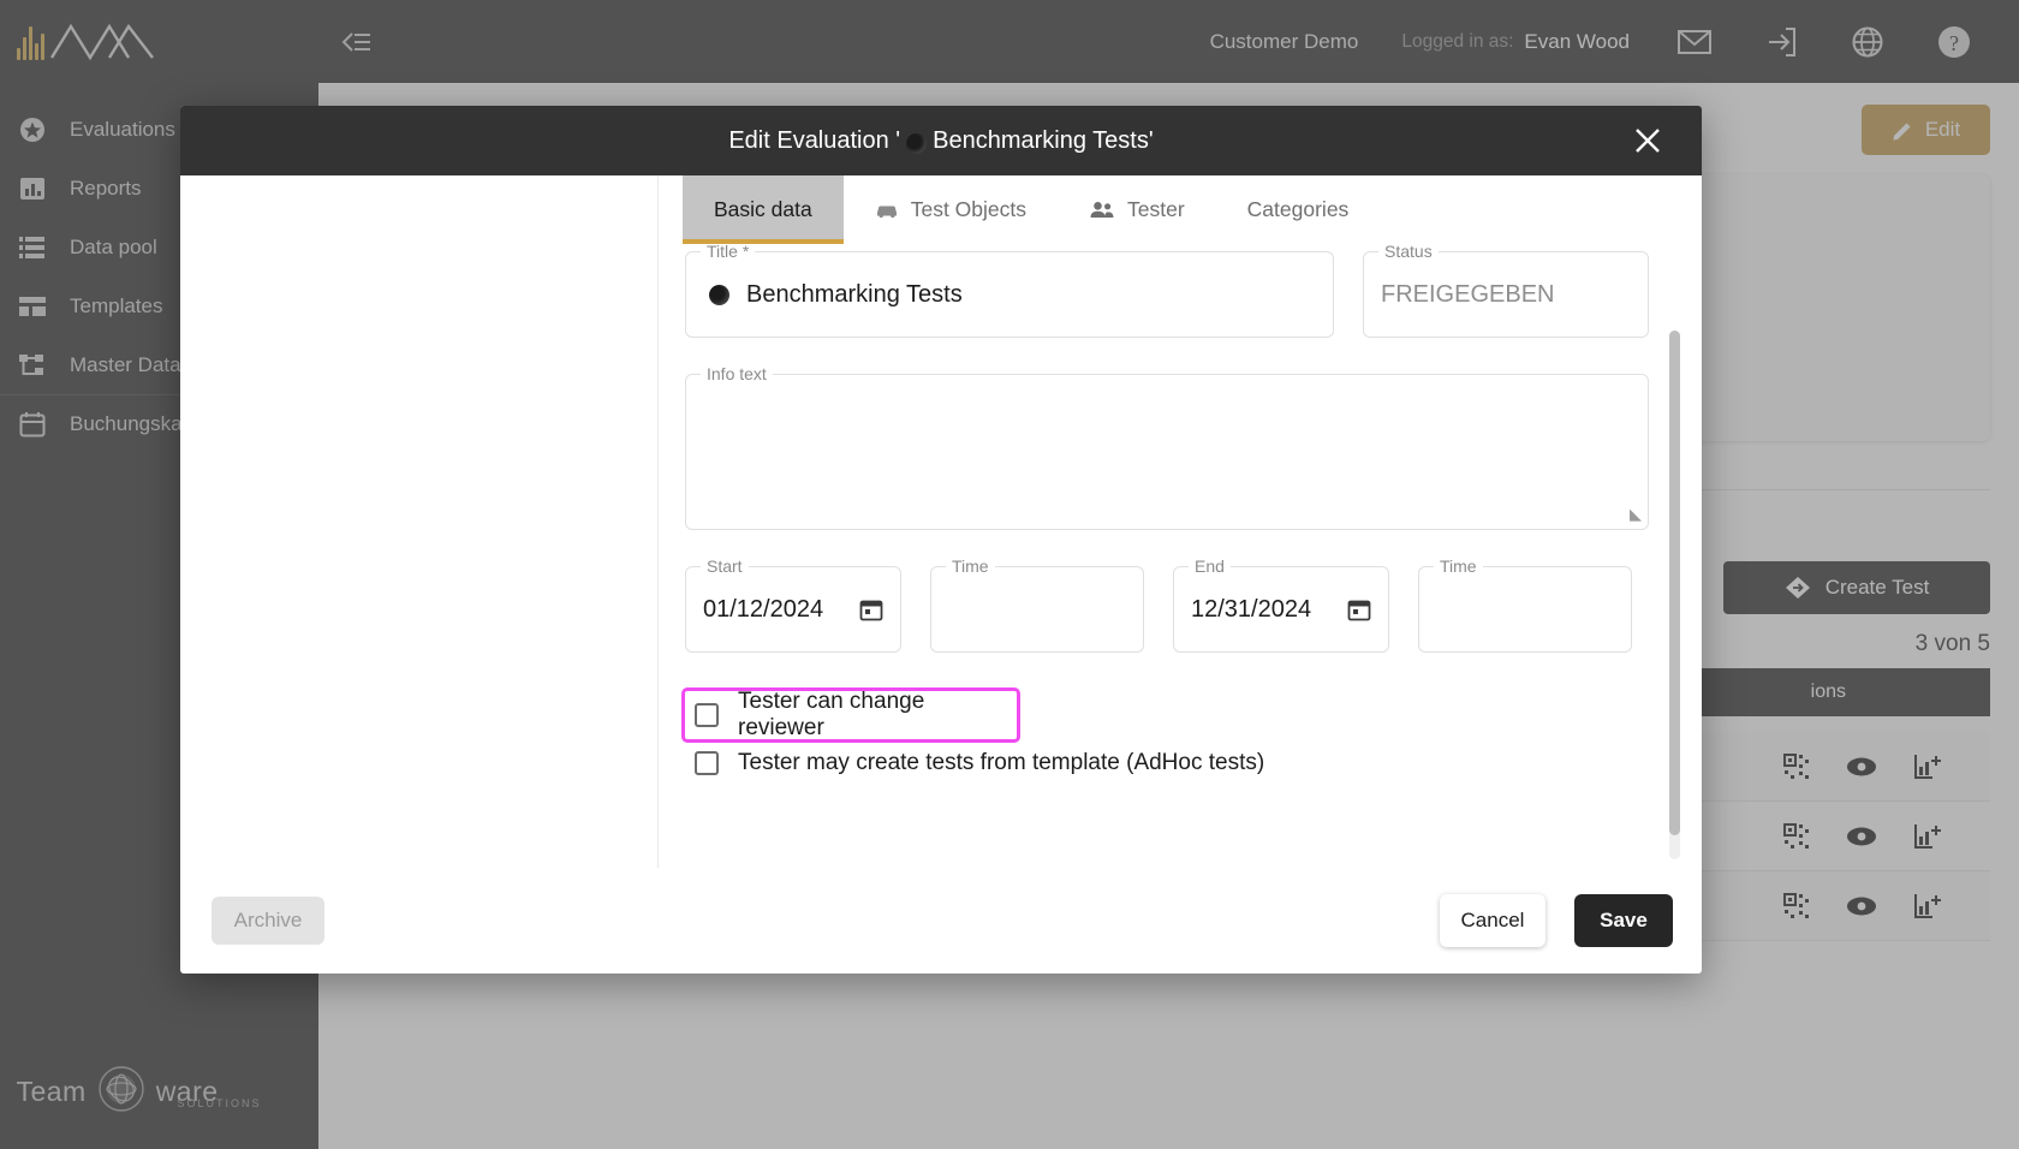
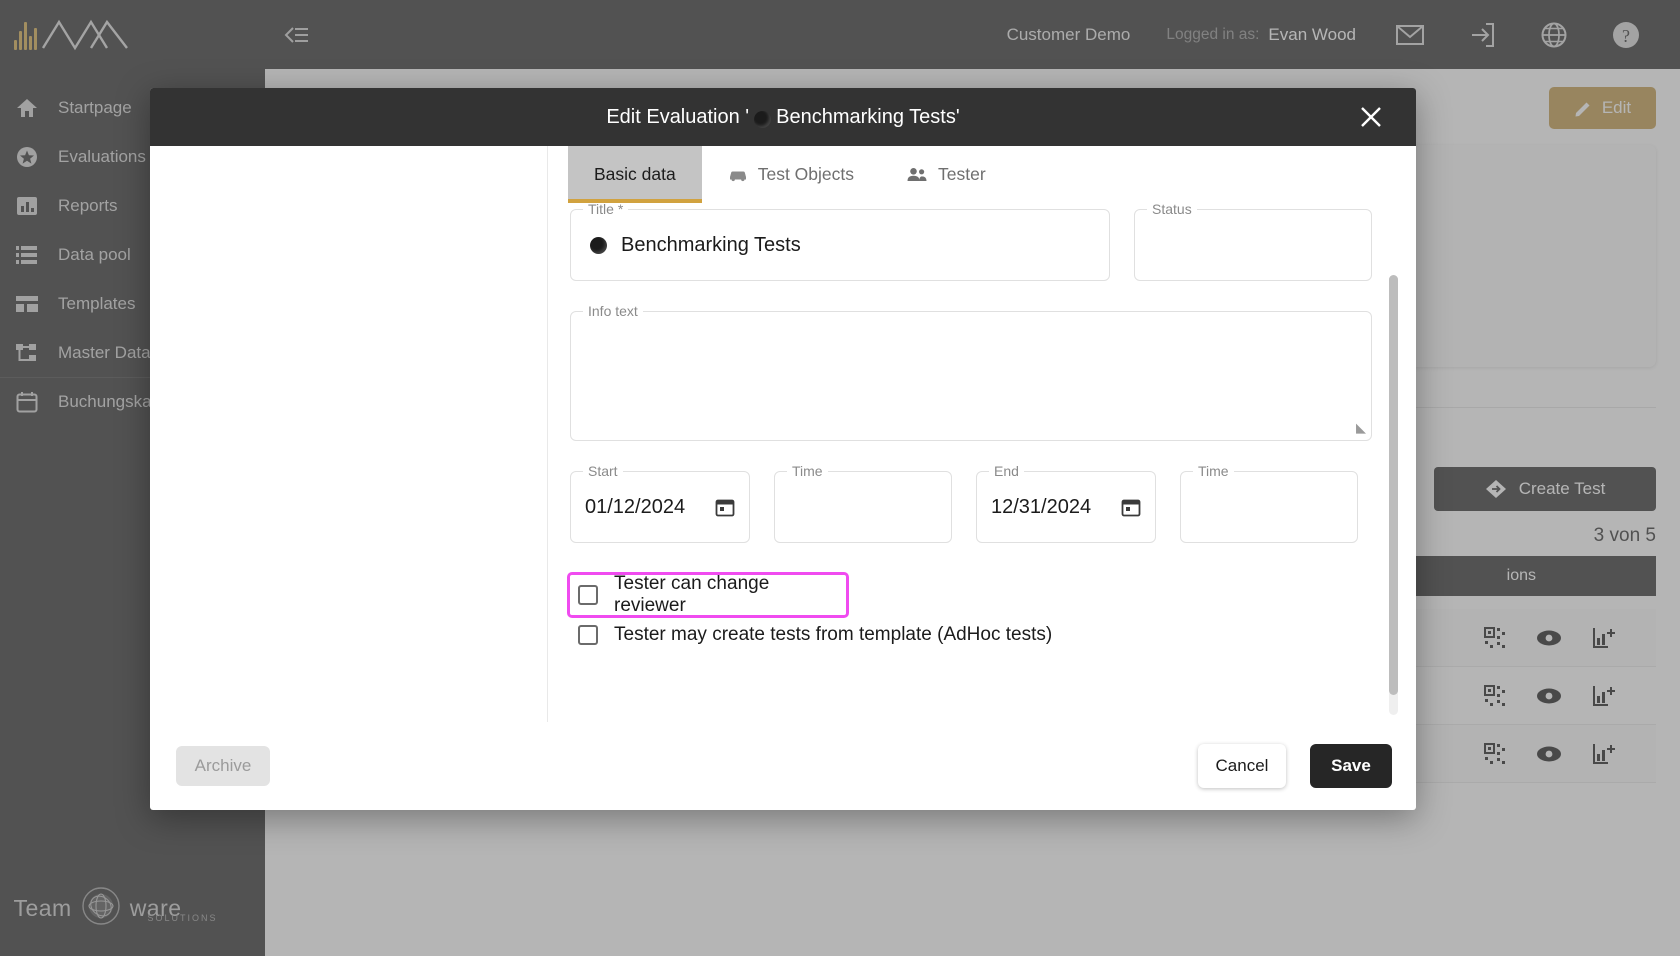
  Customer Demo
  Logged in as:
  Evan Wood
  ?
+ Startpage
  Evaluations
  Reports
  Data pool
  Templates
  Master Data
  Buchungska
  Team
  ware
  SOLUTIONS
  Edit
  Create Test
  3 von 5
  ions
  Edit Evaluation '
  Benchmarking Tests
  '
  Basic data
  Test Objects
  Tester
- Categories
  Title *
  Benchmarking Tests
  Status
- FREIGEGEBEN
  Info text
  Start
  01/12/2024
  Time
  End
  12/31/2024
  Time
  Tester can change reviewer
  Tester may create tests from template (AdHoc tests)
  Archive
  Cancel
  Save
